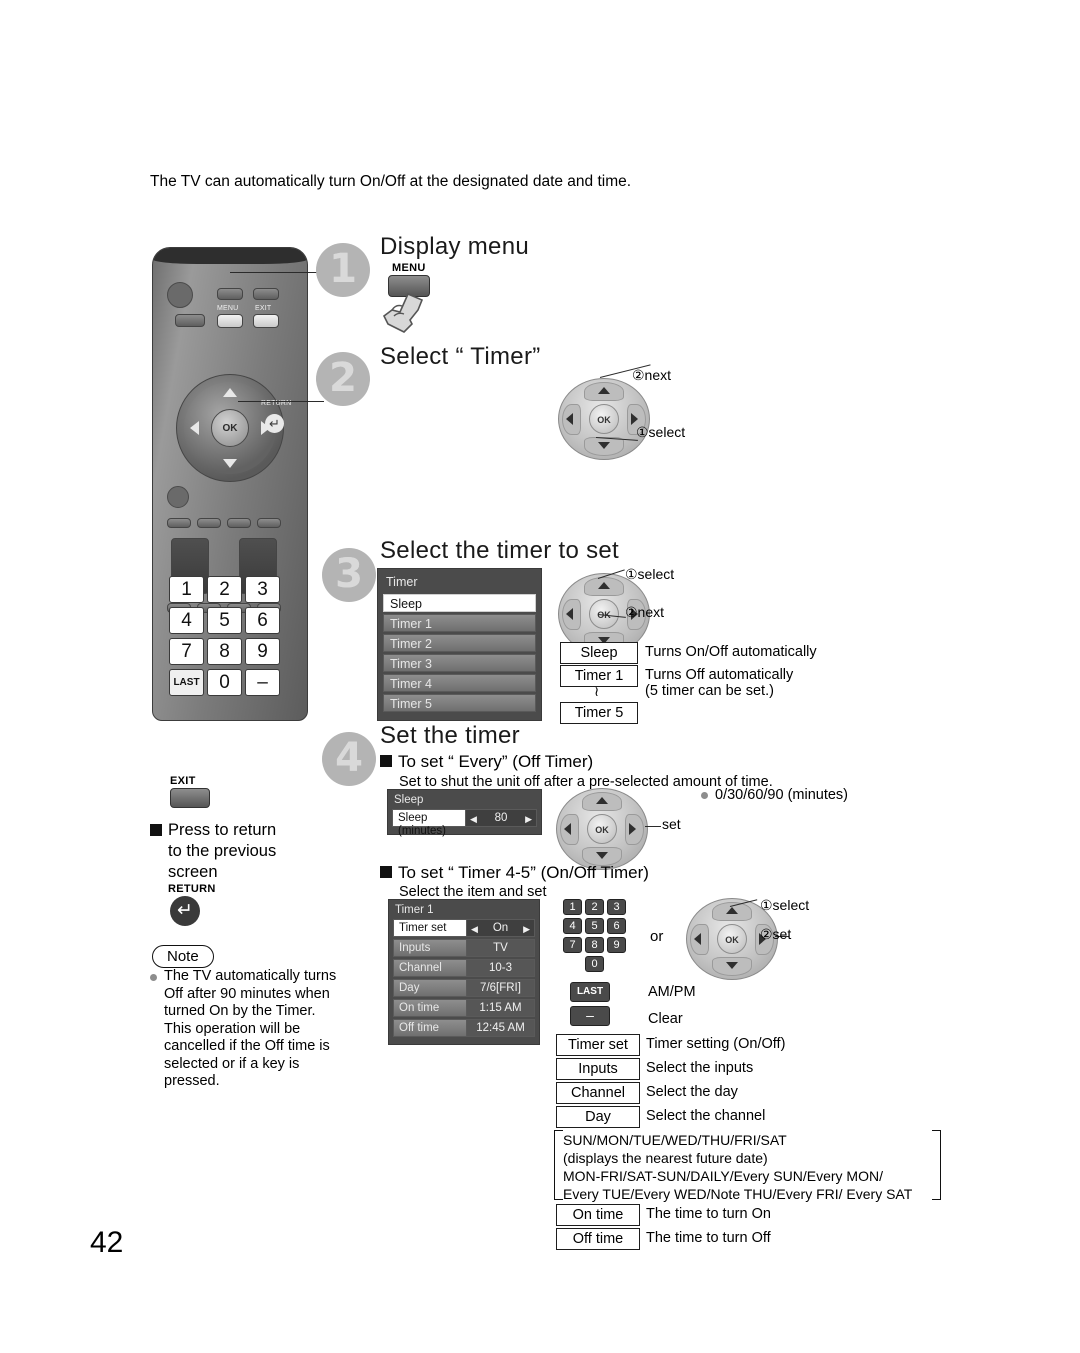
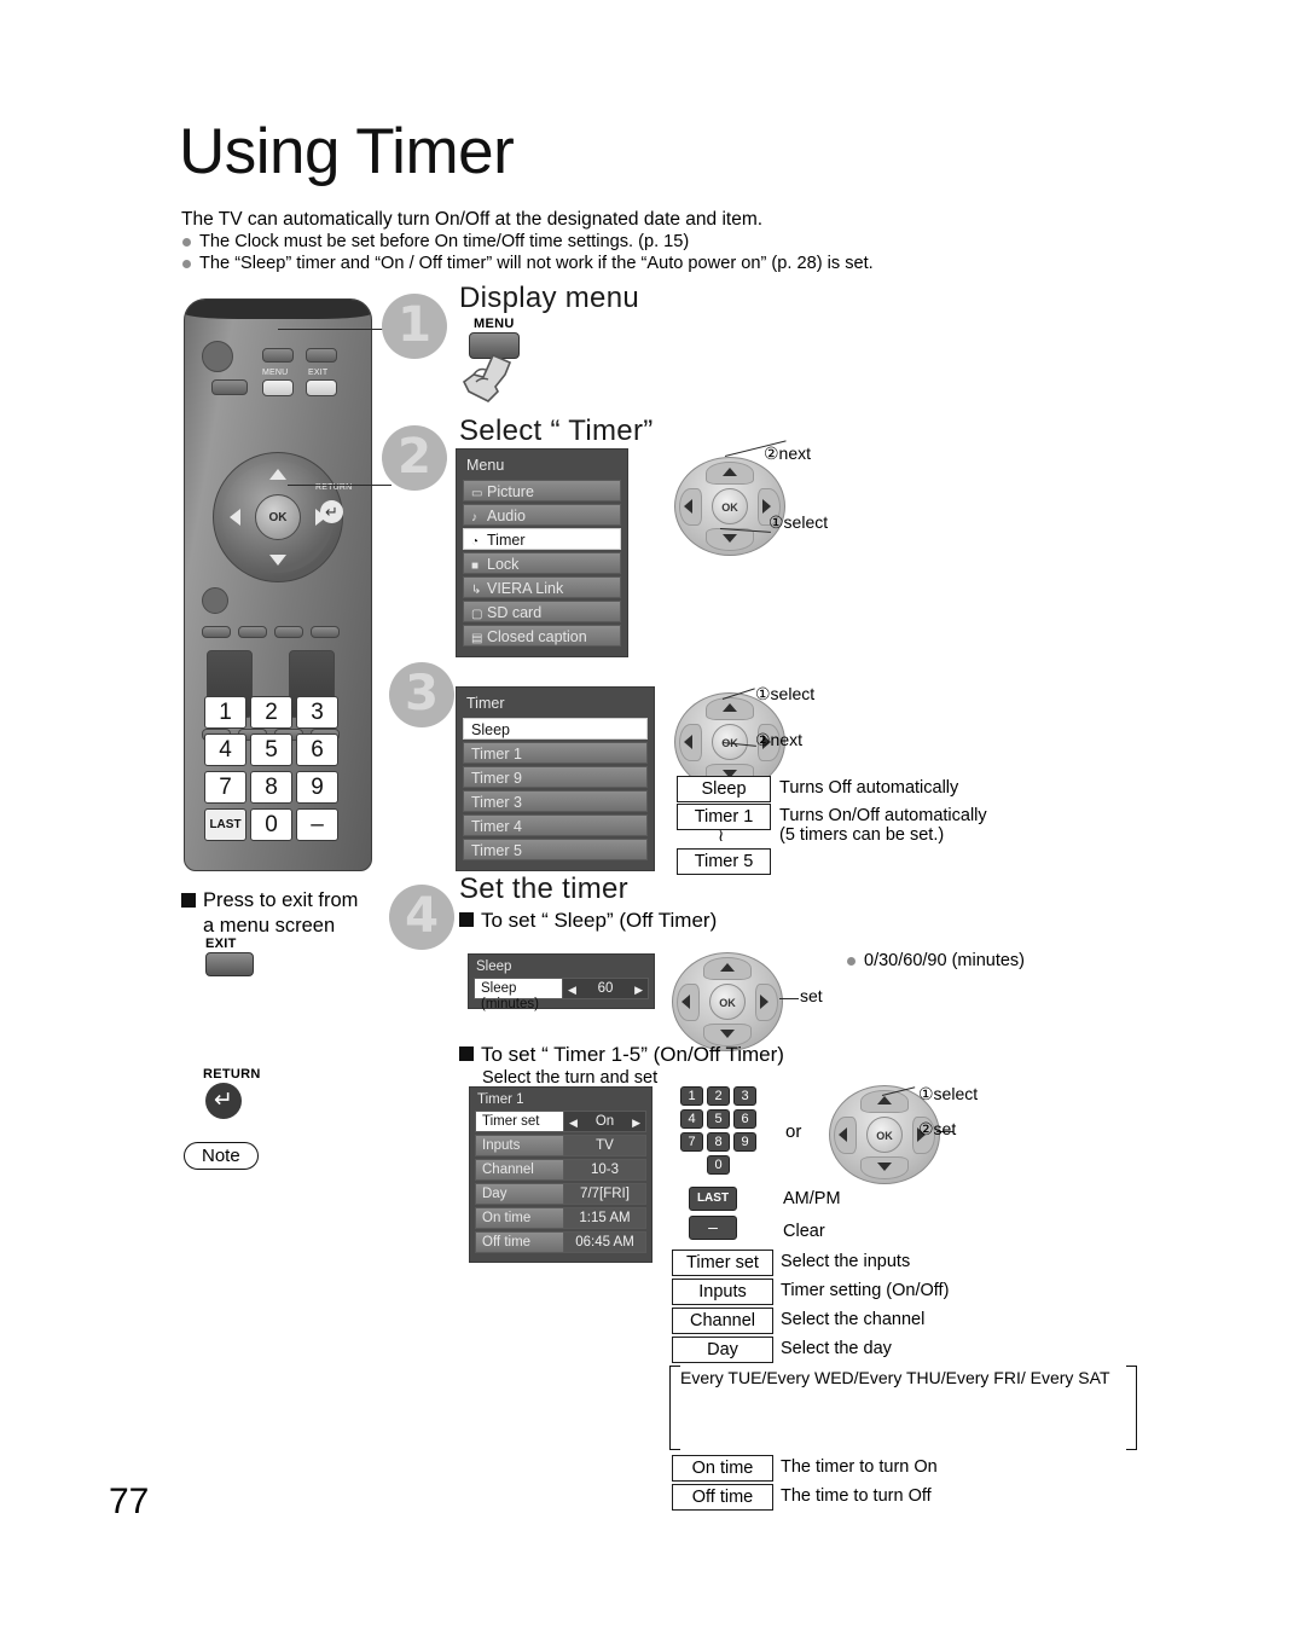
+ Using Timer
- The TV can automatically turn On/Off at the designated date and time.
+ The TV can automatically turn On/Off at the designated date and item.
+ The Clock must be set before On time/Off time settings. (p. 15)
+ The “Sleep” timer and “On / Off timer” will not work if the “Auto power on” (p. 28) is set.
  OK
  ↵
  1 2 3
  4 5 6
  7 8 9
  LAST 0 –
  1
  Display menu
  MENU
  2
  Select “ Timer”
+ Menu
+ ▭ Picture
+ ♪ Audio
+ ◔ Timer
+ ■ Lock
+ ↳ VIERA Link
+ ▢ SD card
+ ▤ Closed caption
  OK
  ②next
  ①select
  3
- Select the timer to set
  Timer
  Sleep
  Timer 1
- Timer 2
+ Timer 9
  Timer 3
  Timer 4
  Timer 5
  ①select
  ②next
  Sleep
- Turns On/Off automatically
+ Turns Off automatically
  Timer 1
- Turns Off automatically
+ Turns On/Off automatically
  ≀
- (5 timer can be set.)
+ (5 timers can be set.)
  Timer 5
  4
  Set the timer
- To set “ Every” (Off Timer)
+ To set “ Sleep” (Off Timer)
- Set to shut the unit off after a pre-selected amount of time.
  Sleep
  Sleep (minutes)
  ◀
- 80
+ 60
  ▶
  OK
  set
  0/30/60/90 (minutes)
- To set “ Timer 4-5” (On/Off Timer)
+ To set “ Timer 1-5” (On/Off Timer)
- Select the item and set
+ Select the turn and set
  Timer 1
  Timer set
  ◀
  On
  ▶
  Inputs
  TV
  Channel
  10-3
  Day
- 7/6[FRI]
+ 7/7[FRI]
  On time
  1:15 AM
  Off time
- 12:45 AM
+ 06:45 AM
  1 2 3
  4 5 6
  7 8 9
  0
  or
  OK
  ①select
  ②set
  LAST
  AM/PM
  –
  Clear
  Timer set
- Timer setting (On/Off)
+ Select the inputs
  Inputs
- Select the inputs
+ Timer setting (On/Off)
  Channel
- Select the day
+ Select the channel
  Day
- Select the channel
+ Select the day
- SUN/MON/TUE/WED/THU/FRI/SAT
- (displays the nearest future date)
- MON-FRI/SAT-SUN/DAILY/Every SUN/Every MON/
- Every TUE/Every WED/Note THU/Every FRI/ Every SAT
+ Every TUE/Every WED/Every THU/Every FRI/ Every SAT
  On time
- The time to turn On
+ The timer to turn On
  Off time
  The time to turn Off
+ Press to exit from
+ a menu screen
  EXIT
- Press to return
- to the previous
- screen
  RETURN
  ↵
  Note
- The TV automatically turns Off after 90 minutes when turned On by the Timer. This operation will be cancelled if the Off time is selected or if a key is pressed.
- 42
+ 77
